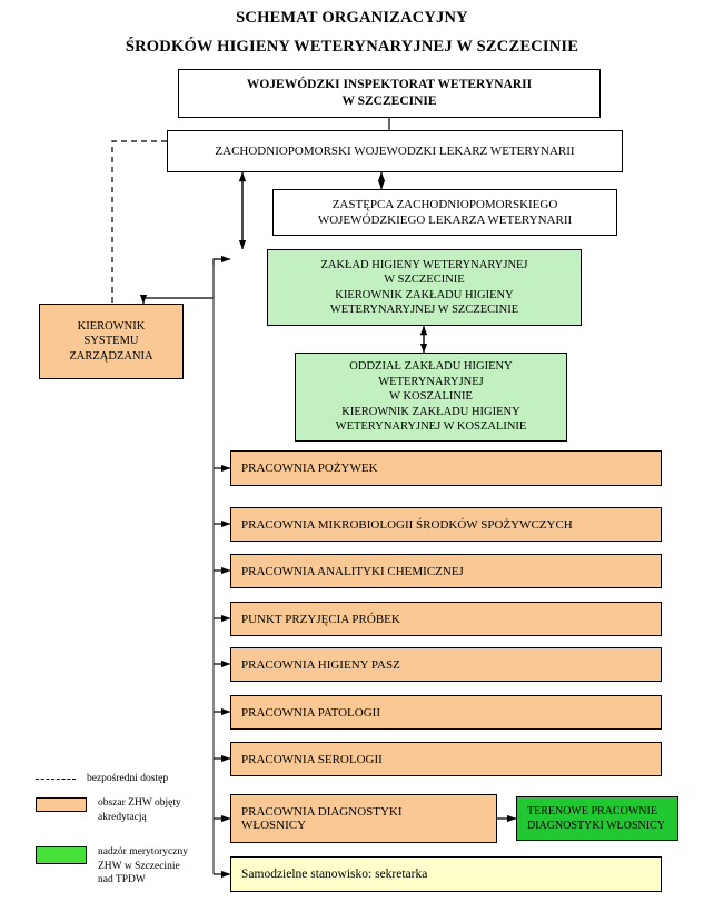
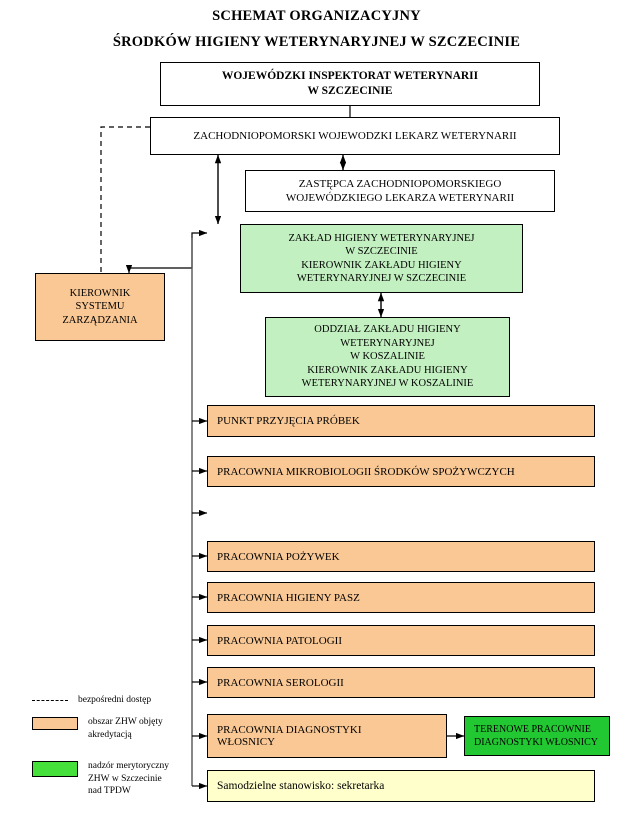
  SCHEMAT ORGANIZACYJNY
  ŚRODKÓW HIGIENY WETERYNARYJNEJ W SZCZECINIE
  WOJEWÓDZKI INSPEKTORAT WETERYNARII
  W SZCZECINIE
  ZACHODNIOPOMORSKI WOJEWODZKI LEKARZ WETERYNARII
  ZASTĘPCA ZACHODNIOPOMORSKIEGO
  WOJEWÓDZKIEGO LEKARZA WETERYNARII
  ZAKŁAD HIGIENY WETERYNARYJNEJ
  W SZCZECINIE
  KIEROWNIK ZAKŁADU HIGIENY
  WETERYNARYJNEJ W SZCZECINIE
  ODDZIAŁ ZAKŁADU HIGIENY
  WETERYNARYJNEJ
  W KOSZALINIE
  KIEROWNIK ZAKŁADU HIGIENY
  WETERYNARYJNEJ W KOSZALINIE
  KIEROWNIK
  SYSTEMU
  ZARZĄDZANIA
- PRACOWNIA POŻYWEK
+ PUNKT PRZYJĘCIA PRÓBEK
  PRACOWNIA MIKROBIOLOGII ŚRODKÓW SPOŻYWCZYCH
- PRACOWNIA ANALITYKI CHEMICZNEJ
- PUNKT PRZYJĘCIA PRÓBEK
+ PRACOWNIA POŻYWEK
  PRACOWNIA HIGIENY PASZ
  PRACOWNIA PATOLOGII
  PRACOWNIA SEROLOGII
  PRACOWNIA DIAGNOSTYKI
  WŁOSNICY
  TERENOWE PRACOWNIE
  DIAGNOSTYKI WŁOSNICY
  Samodzielne stanowisko: sekretarka
  bezpośredni dostęp
  obszar ZHW objęty
  akredytacją
  nadzór merytoryczny
  ZHW w Szczecinie
  nad TPDW
